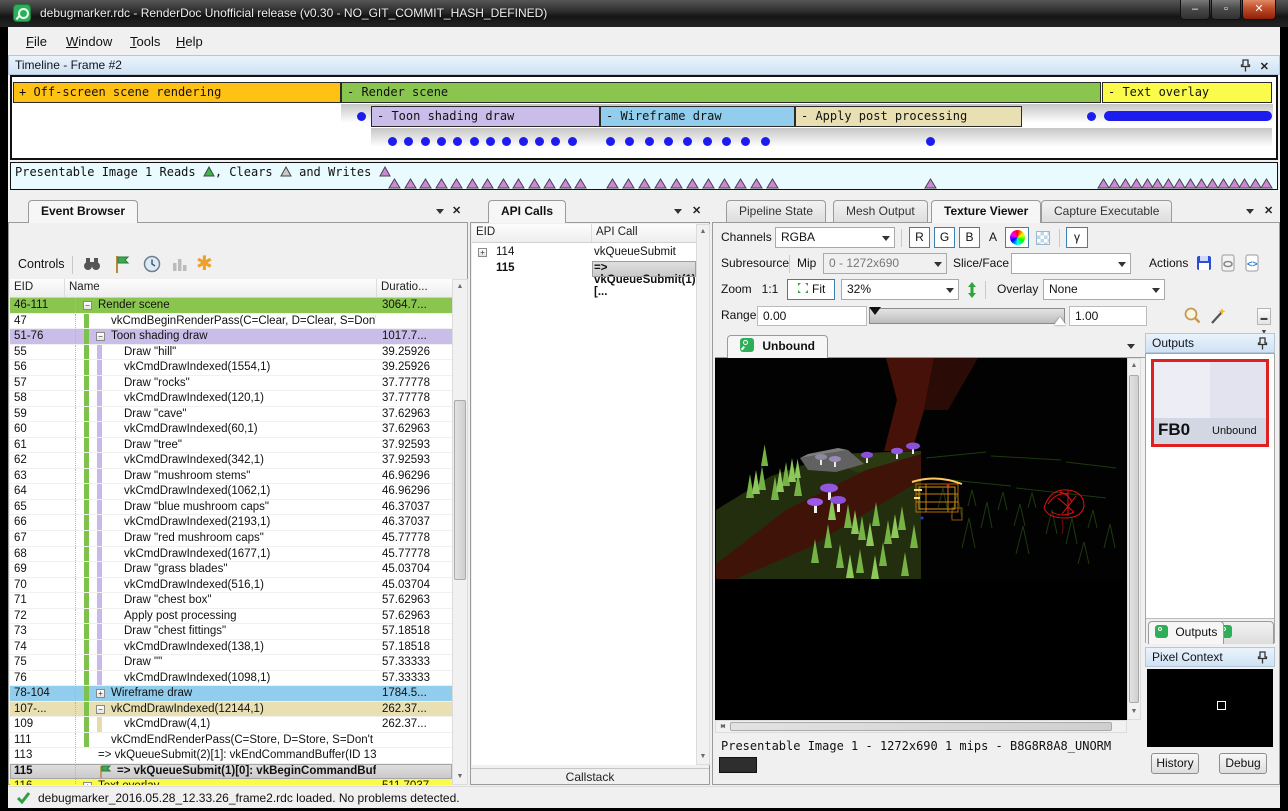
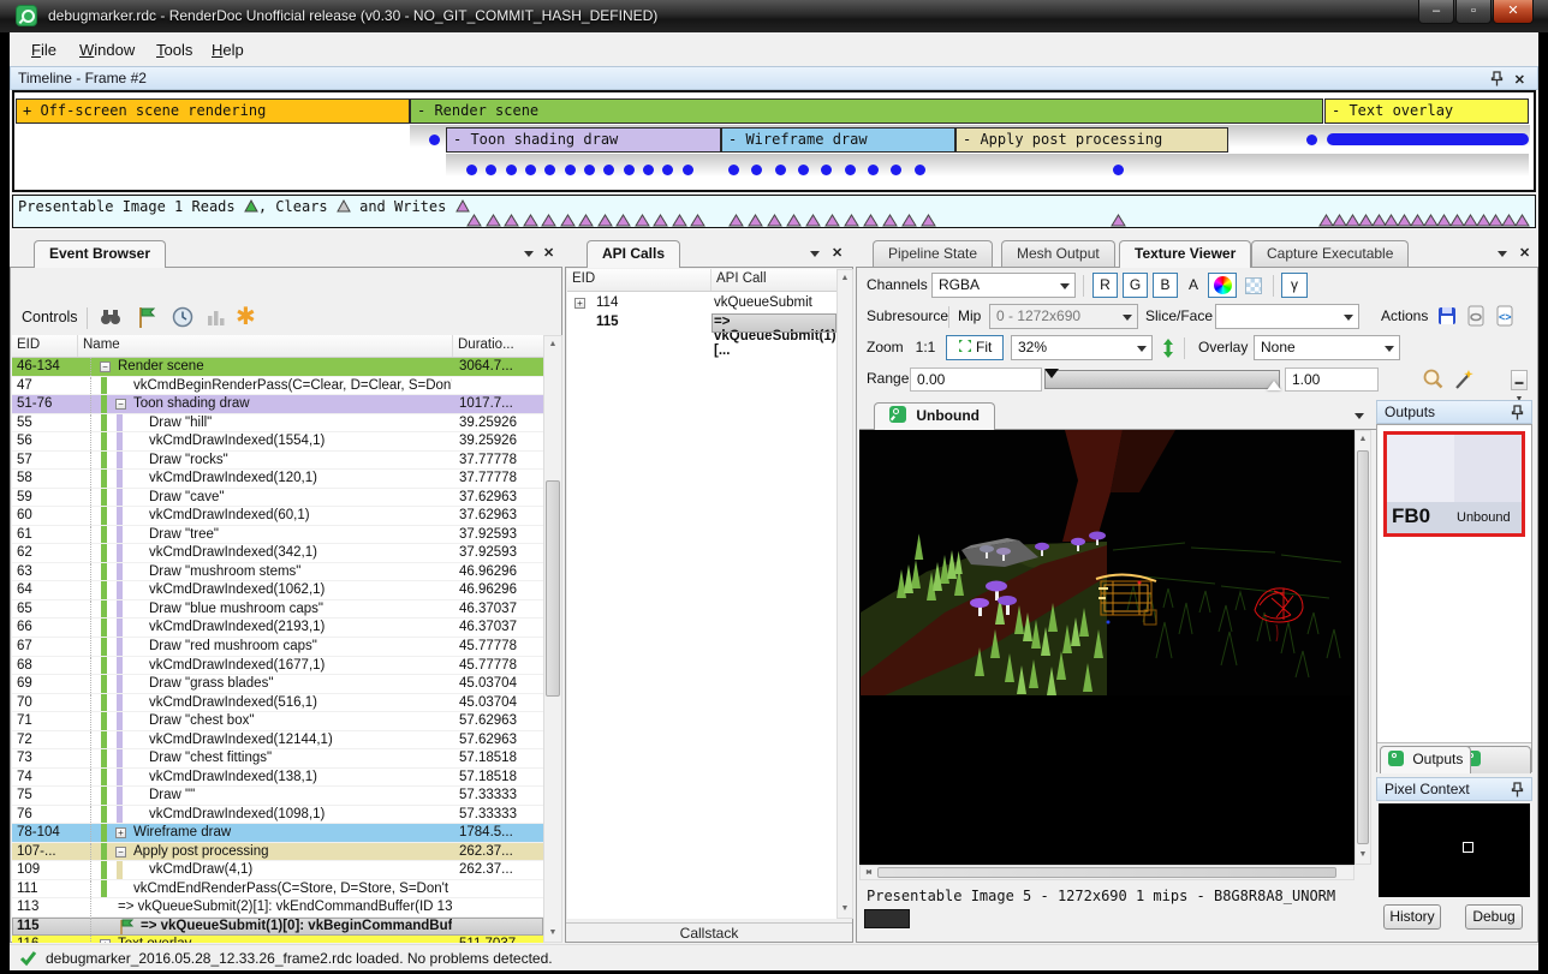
  debugmarker.rdc - RenderDoc Unofficial release (v0.30 - NO_GIT_COMMIT_HASH_DEFINED)
  –
  ▫
  ✕
  File
  Window
  Tools
  Help
  Timeline - Frame #2
  ✕
  + Off-screen scene rendering
  - Render scene
  - Text overlay
  - Toon shading draw
  - Wireframe draw
  - Apply post processing
  Presentable Image 1 Reads , Clears and Writes
  Event Browser
  ✕
  Controls
  ✱
  EID Name Duratio...
- 46-111
+ 46-134
  −
  Render scene
  3064.7...
  47
  vkCmdBeginRenderPass(C=Clear, D=Clear, S=Don
  51-76
  −
  Toon shading draw
  1017.7...
  55
  Draw "hill"
  39.25926
  56
  vkCmdDrawIndexed(1554,1)
  39.25926
  57
  Draw "rocks"
  37.77778
  58
  vkCmdDrawIndexed(120,1)
  37.77778
  59
  Draw "cave"
  37.62963
  60
  vkCmdDrawIndexed(60,1)
  37.62963
  61
  Draw "tree"
  37.92593
  62
  vkCmdDrawIndexed(342,1)
  37.92593
  63
  Draw "mushroom stems"
  46.96296
  64
  vkCmdDrawIndexed(1062,1)
  46.96296
  65
  Draw "blue mushroom caps"
  46.37037
  66
  vkCmdDrawIndexed(2193,1)
  46.37037
  67
  Draw "red mushroom caps"
  45.77778
  68
  vkCmdDrawIndexed(1677,1)
  45.77778
  69
  Draw "grass blades"
  45.03704
  70
  vkCmdDrawIndexed(516,1)
  45.03704
  71
  Draw "chest box"
  57.62963
  72
- Apply post processing
+ vkCmdDrawIndexed(12144,1)
  57.62963
  73
  Draw "chest fittings"
  57.18518
  74
  vkCmdDrawIndexed(138,1)
  57.18518
  75
  Draw ""
  57.33333
  76
  vkCmdDrawIndexed(1098,1)
  57.33333
  78-104
  +
  Wireframe draw
  1784.5...
  107-...
  −
- vkCmdDrawIndexed(12144,1)
+ Apply post processing
  262.37...
  109
  vkCmdDraw(4,1)
  262.37...
  111
  vkCmdEndRenderPass(C=Store, D=Store, S=Don't
  113
  => vkQueueSubmit(2)[1]: vkEndCommandBuffer(ID 13
  115
  => vkQueueSubmit(1)[0]: vkBeginCommandBuf
  API Calls
  ✕
  EID API Call
  +
  114
  vkQueueSubmit
  115
  => vkQueueSubmit(1)[...
  Callstack
  Pipeline State
  Mesh Output
  Texture Viewer
  Capture Executable
  ✕
  Channels
  RGBA
  R
  G
  B
  A
  γ
  Subresource
  Mip
  0 - 1272x690
  Slice/Face
  Actions
  <>
  Zoom
  1:1
  Fit
  32%
  Overlay
  None
  Range
  0.00
  1.00
  Unbound
- Presentable Image 1 - 1272x690 1 mips - B8G8R8A8_UNORM
+ Presentable Image 5 - 1272x690 1 mips - B8G8R8A8_UNORM
  Outputs
  FB0
  Unbound
  Outputs
  Pixel Context
  History
  Debug
  debugmarker_2016.05.28_12.33.26_frame2.rdc loaded. No problems detected.
